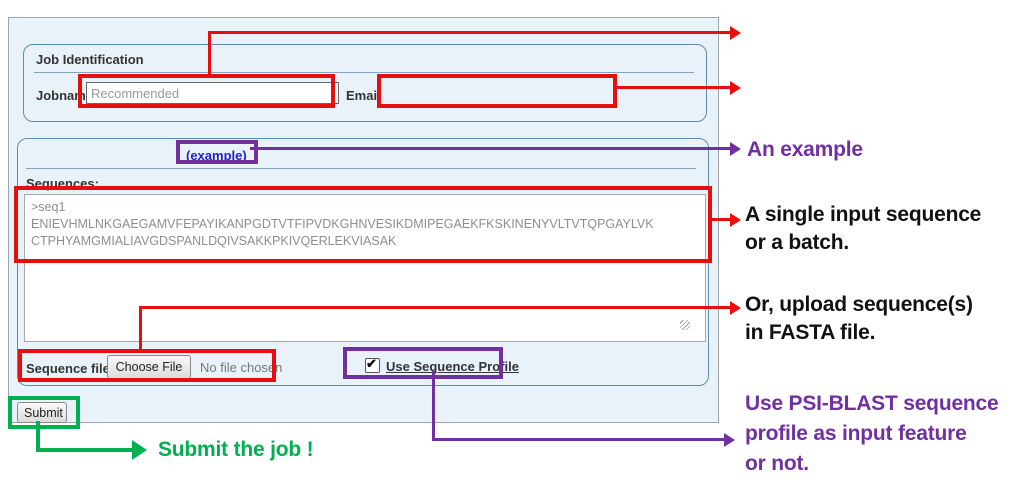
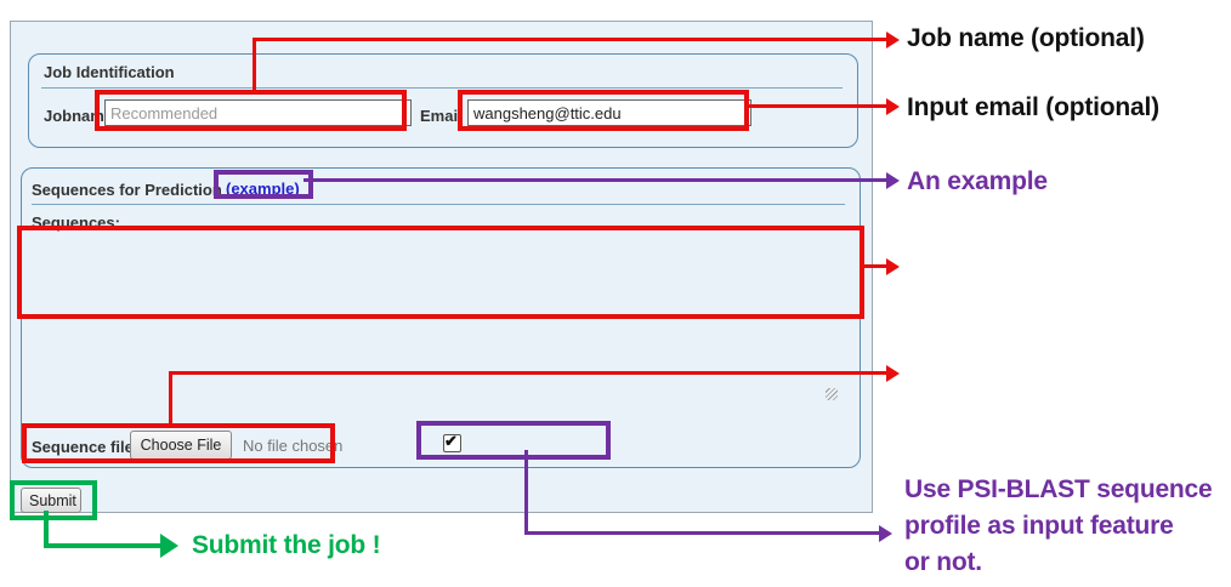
  Job Identification
  Jobnam
  Recommended
  Email
+ wangsheng@ttic.edu
+ Sequences for Prediction
  (example)
  Sequences:
- >seq1
- ENIEVHMLNKGAEGAMVFEPAYIKANPGDTVTFIPVDKGHNVESIKDMIPEGAEKFKSKINENYVLTVTQPGAYLVK
- CTPHYAMGMIALIAVGDSPANLDQIVSAKKPKIVQERLEKVIASAK
  Sequence fil
  Choose File
  No file chosen
- Use Sequence Profile
  Submit
+ Job name (optional)
+ Input email (optional)
  An example
- A single input sequence
- or a batch.
- Or, upload sequence(s)
- in FASTA file.
  Use PSI-BLAST sequence
  profile as input feature
  or not.
  Submit the job !
